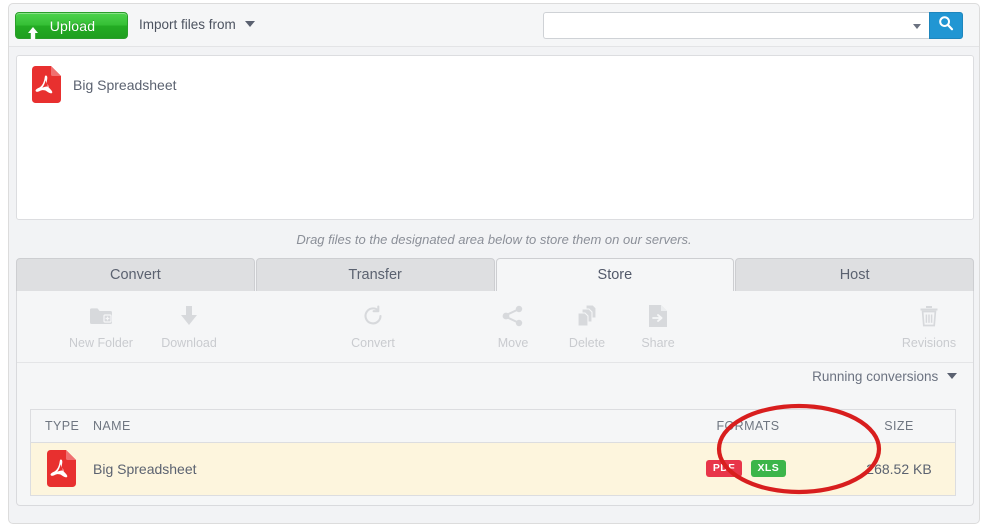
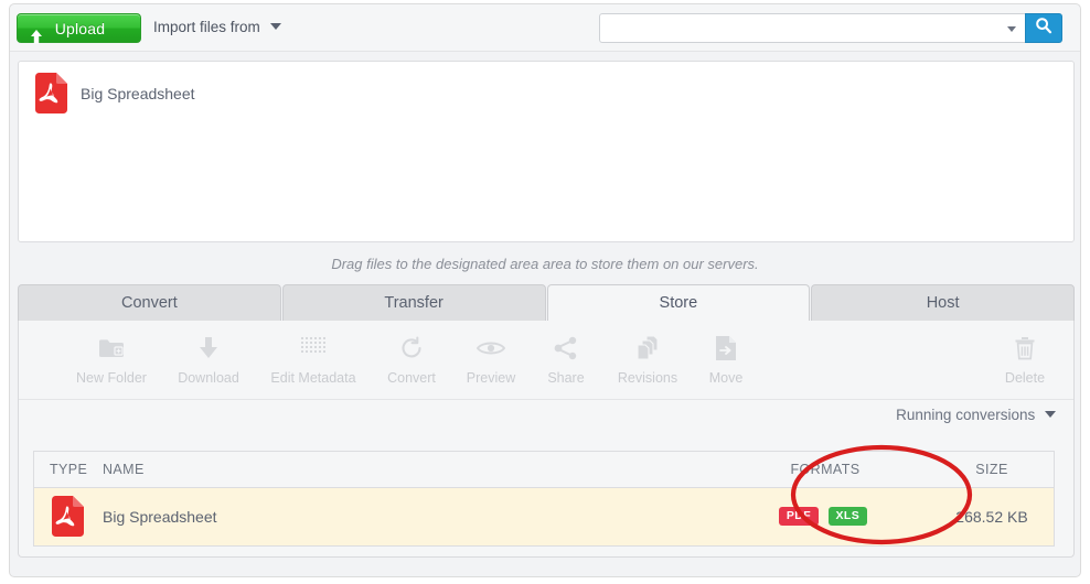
  Upload
  Import files from
  Big Spreadsheet
- Drag files to the designated area below to store them on our servers.
+ Drag files to the designated area area to store them on our servers.
  Convert
  Transfer
  Store
  Host
  New Folder
  Download
+ Edit Metadata
  Convert
+ Preview
- Move
+ Share
- Delete
+ Revisions
- Share
+ Move
- Revisions
+ Delete
  Running conversions
  TYPE	NAME	FRMATS	SIZE
  	Big Spreadsheet	PF XLS	68.52 KB
